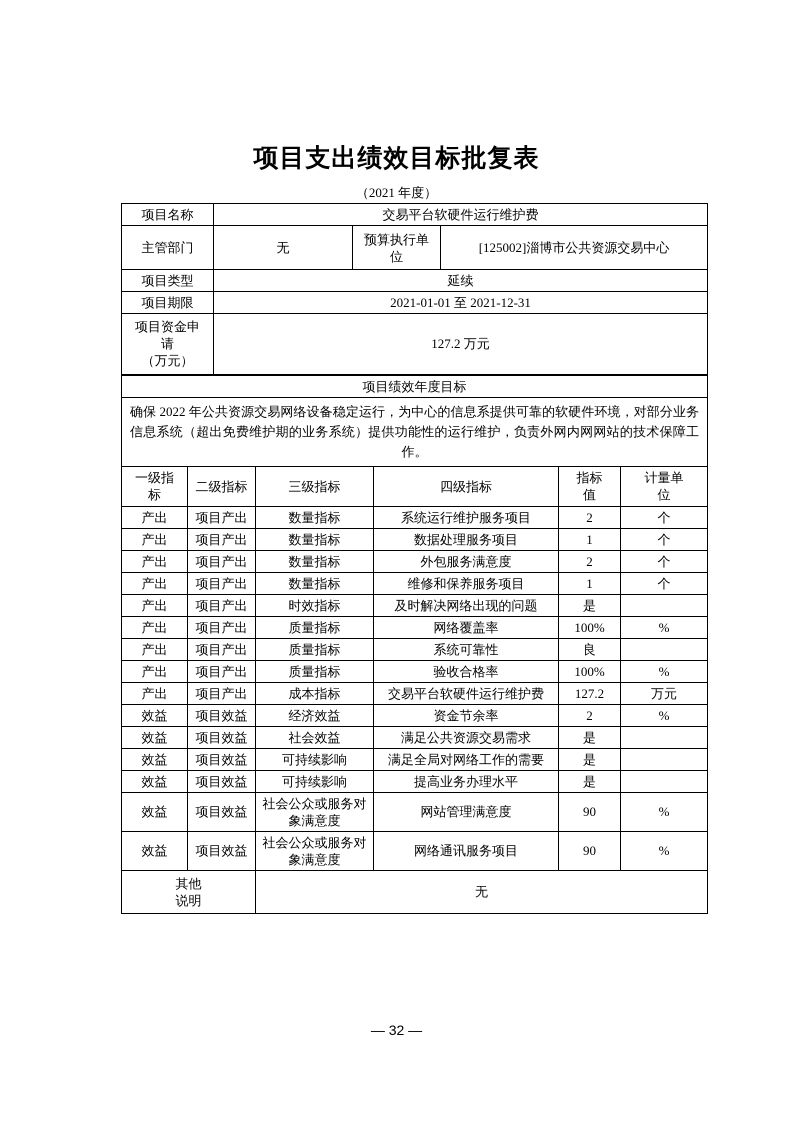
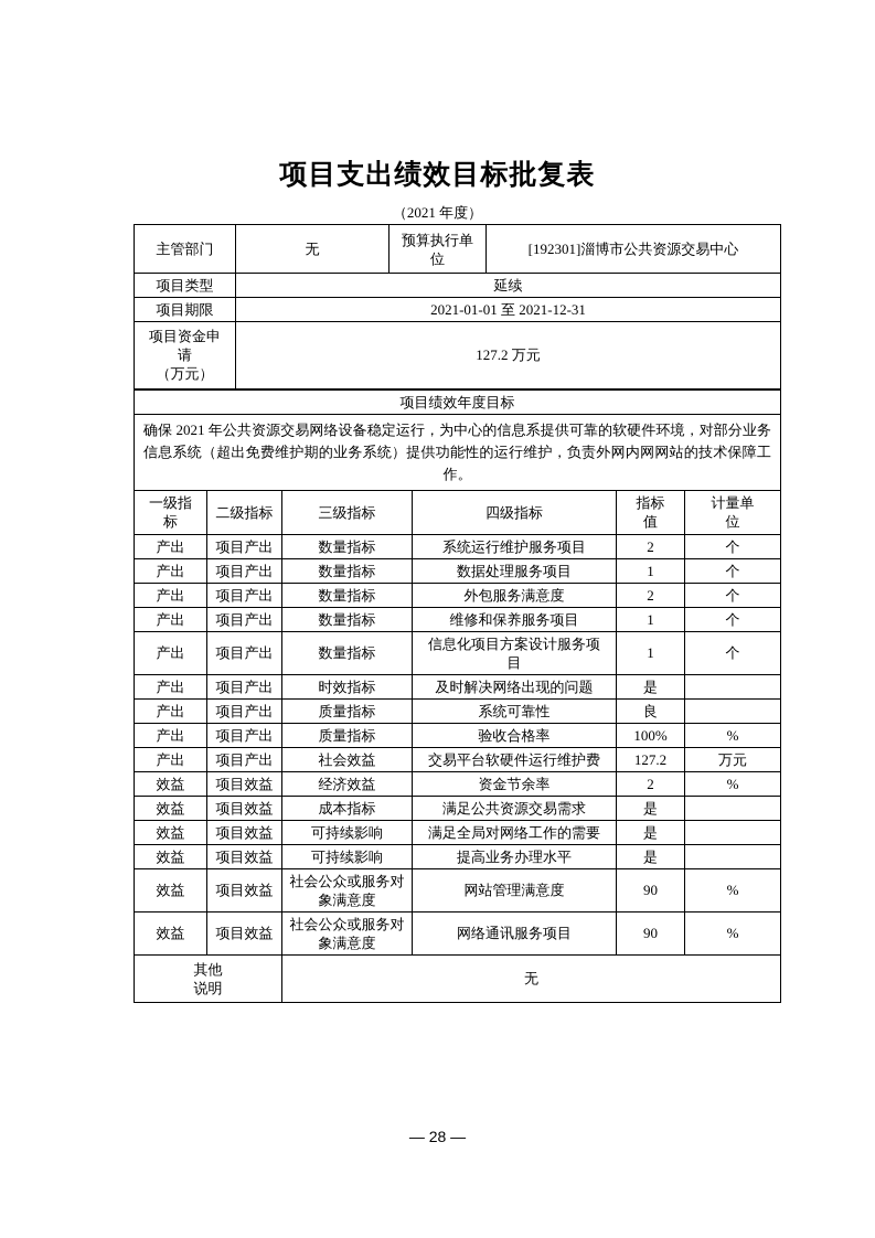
  项目支出绩效目标批复表
  （2021 年度）
- 项目名称	交易平台软硬件运行维护费
- 主管部门	无	预算执行单 位	[125002]淄博市公共资源交易中心
+ 主管部门	无	预算执行单 位	[192301]淄博市公共资源交易中心
  项目类型	延续
  项目期限	2021-01-01 至 2021-12-31
  项目资金申请 （万元）	127.2 万元
  项目绩效年度目标
- 确保 2022 年公共资源交易网络设备稳定运行，为中心的信息系提供可靠的软硬件环境，对部分业务信息系统（超出免费维护期的业务系统）提供功能性的运行维护，负责外网内网网站的技术保障工作。
+ 确保 2021 年公共资源交易网络设备稳定运行，为中心的信息系提供可靠的软硬件环境，对部分业务信息系统（超出免费维护期的业务系统）提供功能性的运行维护，负责外网内网网站的技术保障工作。
  一级指 标	二级指标	三级指标	四级指标	指标 值	计量单 位
  产出	项目产出	数量指标	系统运行维护服务项目	2	个
  产出	项目产出	数量指标	数据处理服务项目	1	个
  产出	项目产出	数量指标	外包服务满意度	2	个
  产出	项目产出	数量指标	维修和保养服务项目	1	个
+ 产出	项目产出	数量指标	信息化项目方案设计服务项目	1	个
  产出	项目产出	时效指标	及时解决网络出现的问题	是
- 产出	项目产出	质量指标	网络覆盖率	100%	%
  产出	项目产出	质量指标	系统可靠性	良
  产出	项目产出	质量指标	验收合格率	100%	%
- 产出	项目产出	成本指标	交易平台软硬件运行维护费	127.2	万元
+ 产出	项目产出	社会效益	交易平台软硬件运行维护费	127.2	万元
  效益	项目效益	经济效益	资金节余率	2	%
- 效益	项目效益	社会效益	满足公共资源交易需求	是
+ 效益	项目效益	成本指标	满足公共资源交易需求	是
  效益	项目效益	可持续影响	满足全局对网络工作的需要	是
  效益	项目效益	可持续影响	提高业务办理水平	是
  效益	项目效益	社会公众或服务对象满意度	网站管理满意度	90	%
  效益	项目效益	社会公众或服务对象满意度	网络通讯服务项目	90	%
  其他 说明	无
- — 32 —
+ — 28 —
